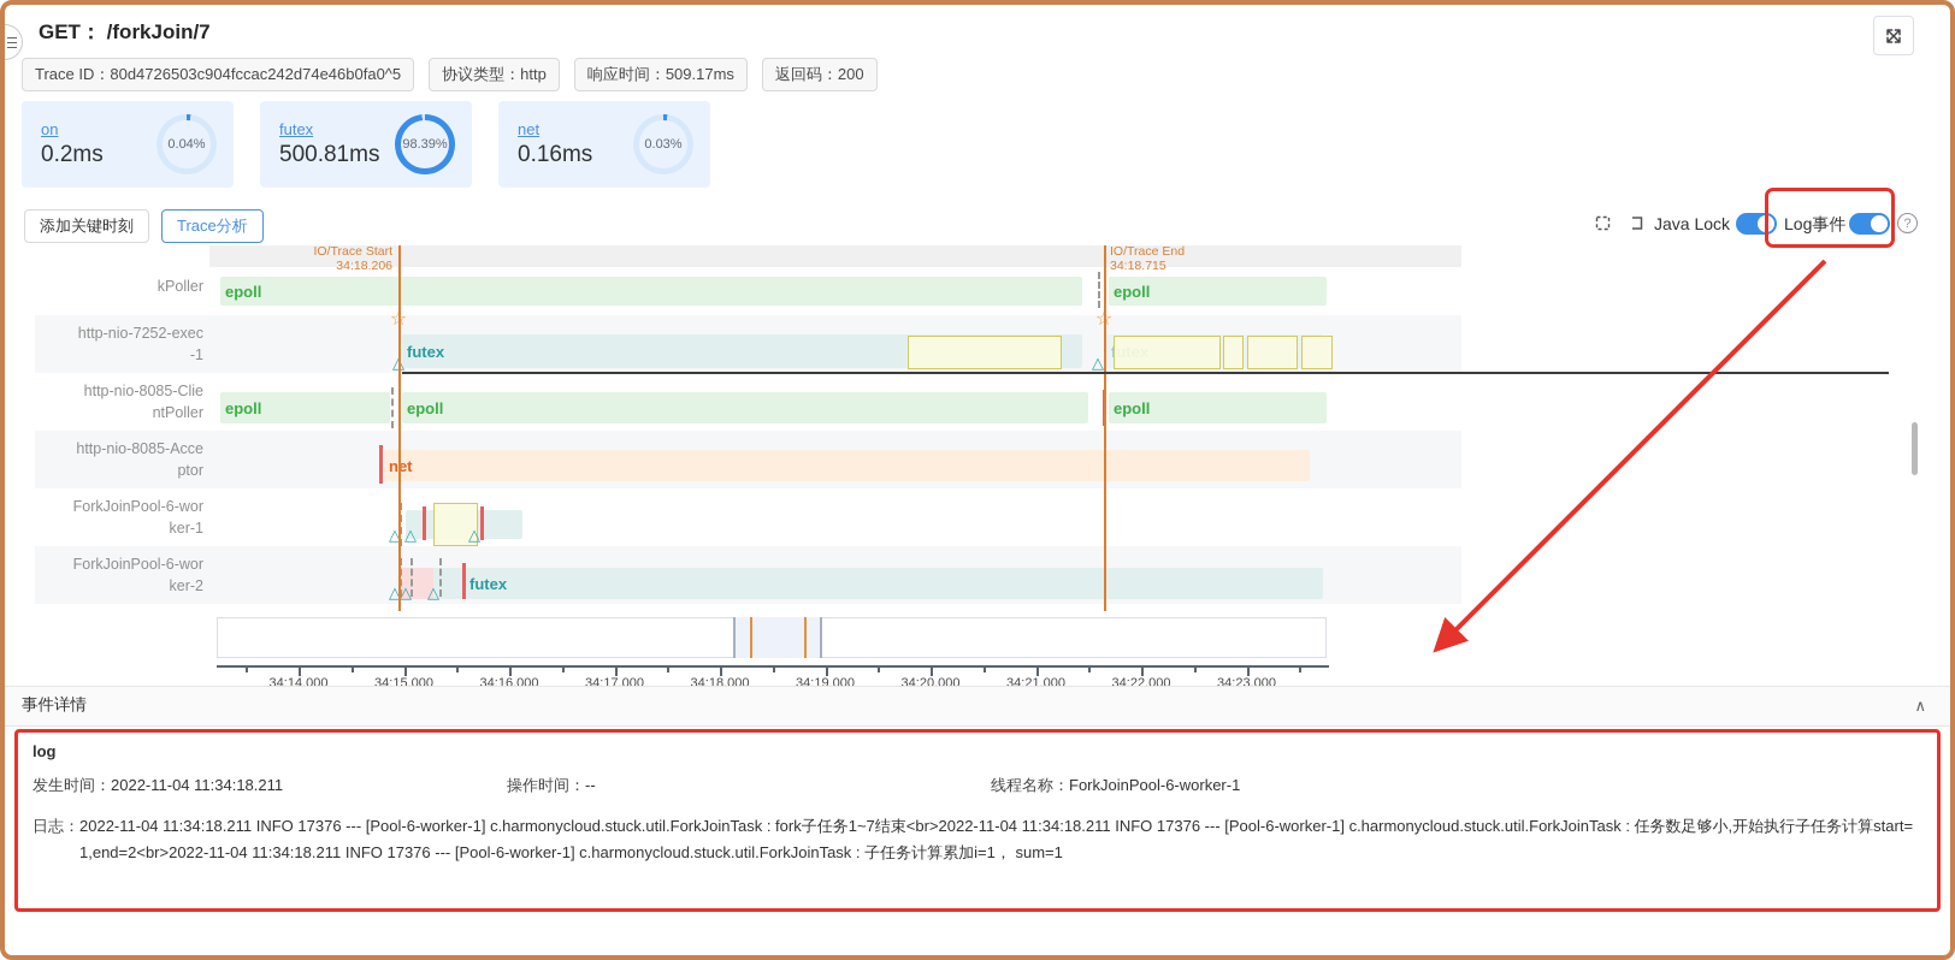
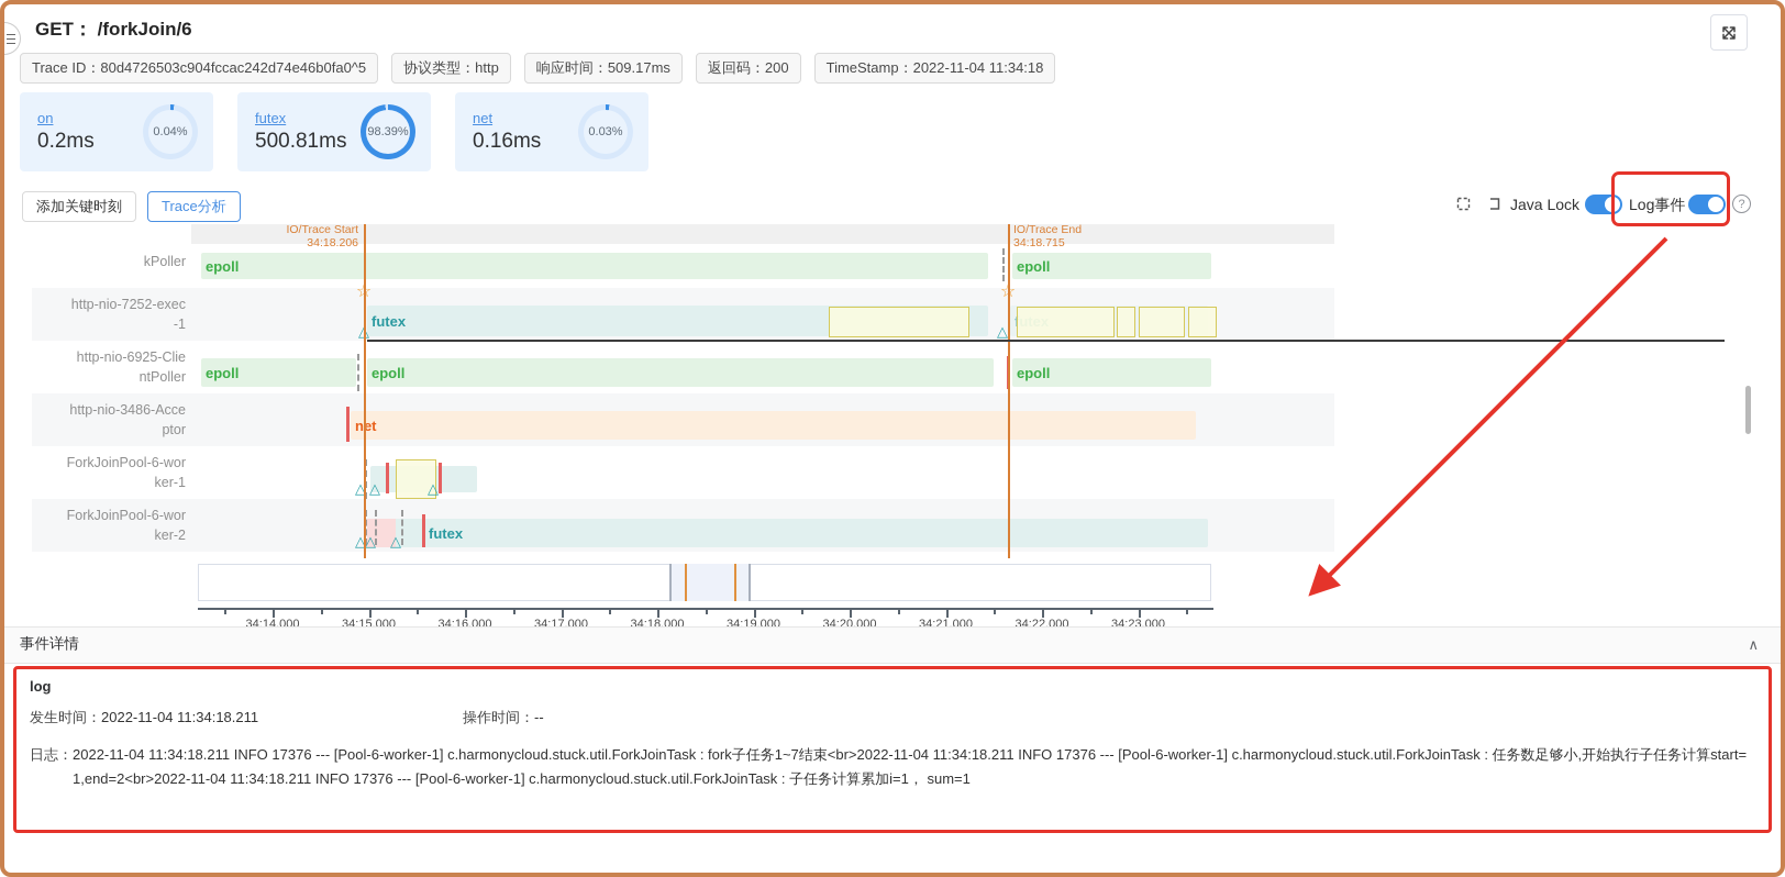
- GET： /forkJoin/7
+ GET： /forkJoin/6
  Trace ID：80d4726503c904fccac242d74e46b0fa0^5
  协议类型：http
  响应时间：509.17ms
  返回码：200
+ TimeStamp：2022-11-04 11:34:18
  on
  0.2ms
  0.04%
  futex
  500.81ms
  98.39%
  net
  0.16ms
  0.03%
  添加关键时刻
  Trace分析
  Java Lock
  Log事件
  ?
  kPoller
  epoll
  epoll
  http-nio-7252-exec
  -1
  futex
  futex
  △
- http-nio-8085-Clie
+ http-nio-6925-Clie
  ntPoller
  epoll
  epoll
  epoll
- http-nio-8085-Acce
+ http-nio-3486-Acce
  ptor
  net
  ForkJoinPool-6-wor
  ker-1
  △
  △
  △
  ForkJoinPool-6-wor
  ker-2
  futex
  △
  △
  △
  IO/Trace Start
  34:18.206
  IO/Trace End
  34:18.715
  34:14.000
  34:15.000
  34:16.000
  34:17.000
  34:18.000
  34:19.000
  34:20.000
  34:21.000
  34:22.000
  34:23.000
  事件详情
  ∧
  log
  发生时间：2022-11-04 11:34:18.211
  操作时间：--
- 线程名称：ForkJoinPool-6-worker-1
  日志：
  2022-11-04 11:34:18.211 INFO 17376 --- [Pool-6-worker-1] c.harmonycloud.stuck.util.ForkJoinTask : fork子任务1~7结束<br>2022-11-04 11:34:18.211 INFO 17376 --- [Pool-6-worker-1] c.harmonycloud.stuck.util.ForkJoinTask : 任务数足够小,开始执行子任务计算start=1,end=2<br>2022-11-04 11:34:18.211 INFO 17376 --- [Pool-6-worker-1] c.harmonycloud.stuck.util.ForkJoinTask : 子任务计算累加i=1， sum=1
